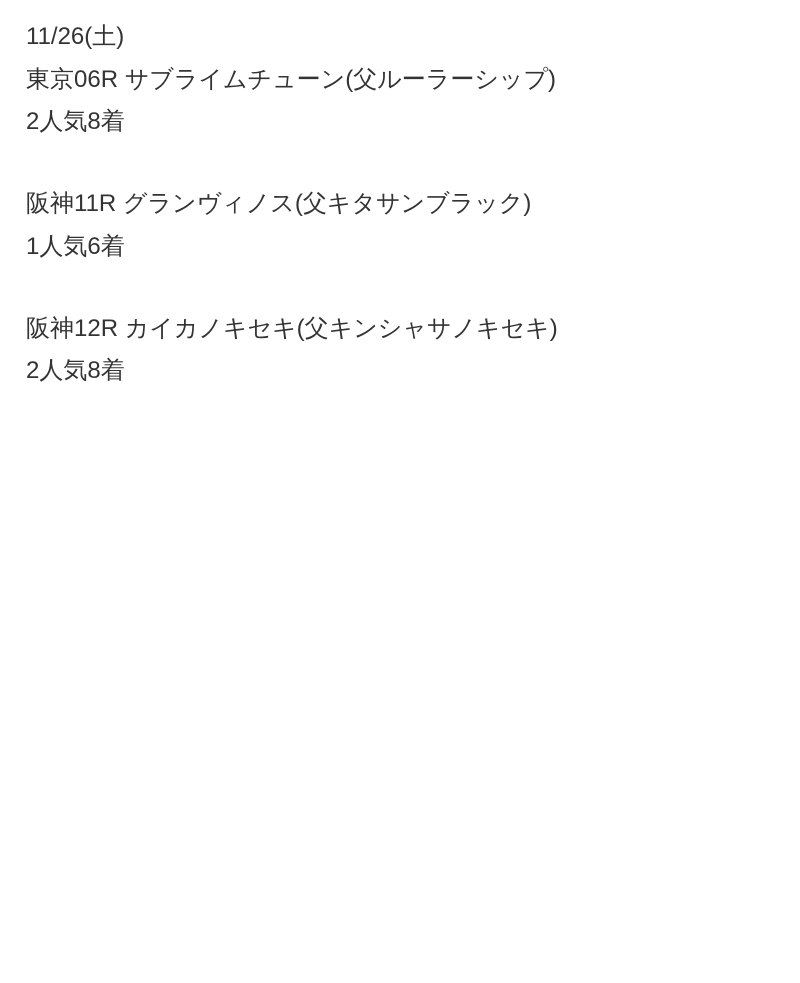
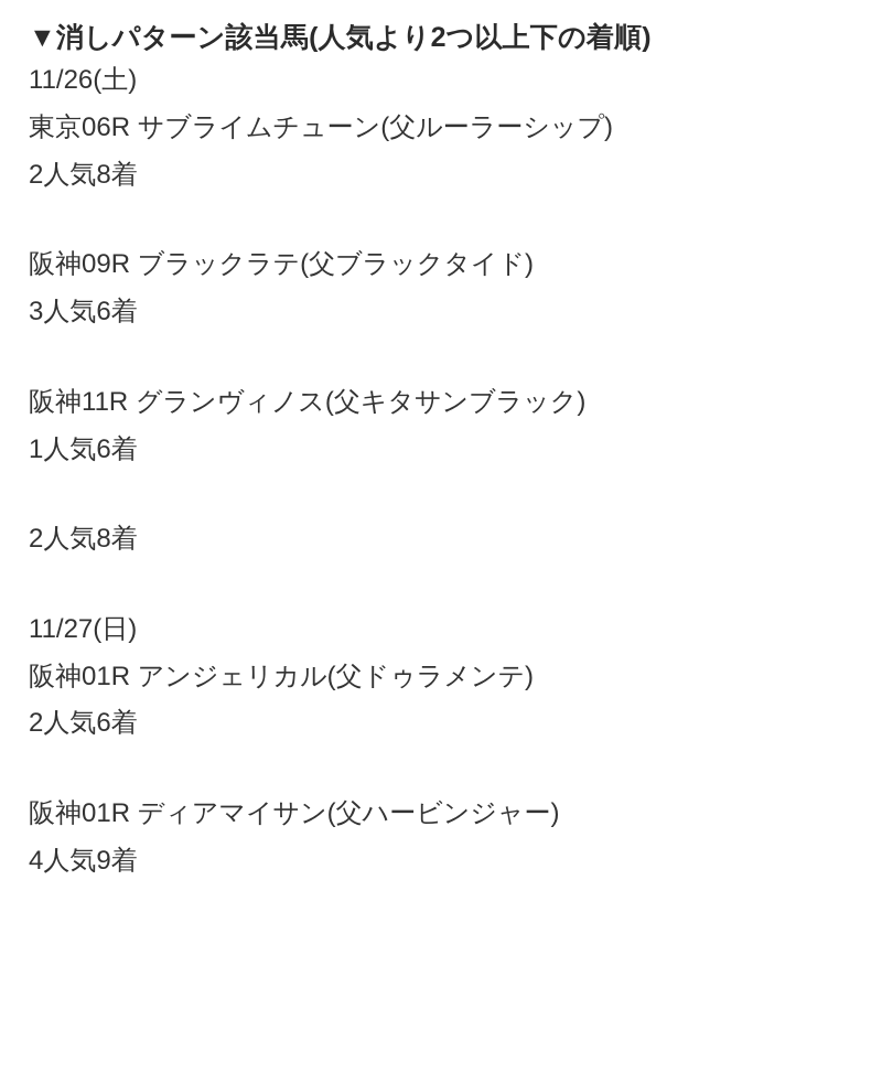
+ ▼消しパターン該当馬(人気より2つ以上下の着順)
  11/26(土)
  東京06R サブライムチューン(父ルーラーシップ)
  2人気8着
+ 阪神09R ブラックラテ(父ブラックタイド)
+ 3人気6着
  阪神11R グランヴィノス(父キタサンブラック)
  1人気6着
- 阪神12R カイカノキセキ(父キンシャサノキセキ)
  2人気8着
+ 11/27(日)
+ 阪神01R アンジェリカル(父ドゥラメンテ)
+ 2人気6着
+ 阪神01R ディアマイサン(父ハービンジャー)
+ 4人気9着
